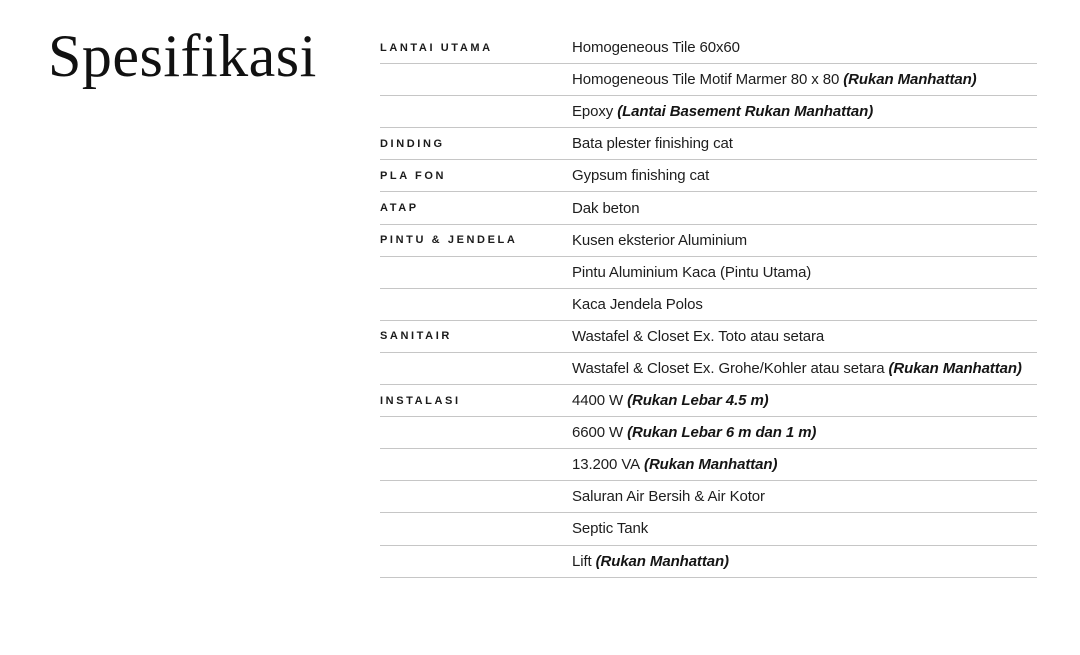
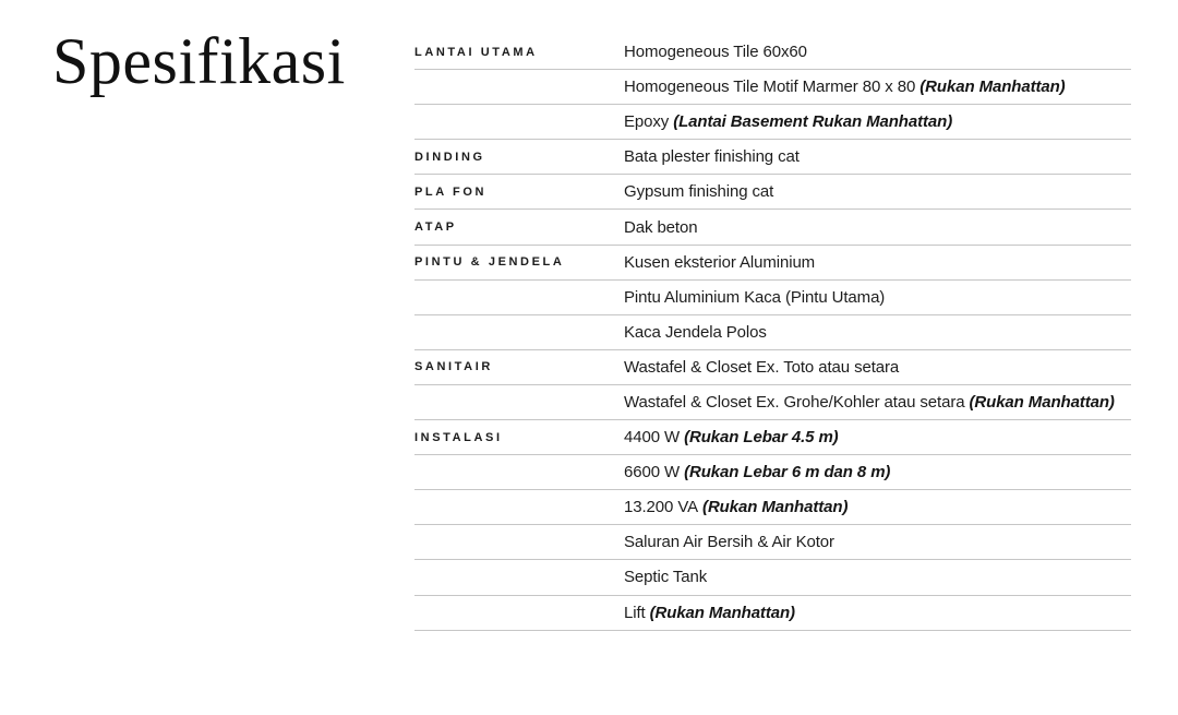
  Spesifikasi
  LANTAI UTAMA
  Homogeneous Tile 60x60
  Homogeneous Tile Motif Marmer 80 x 80 (Rukan Manhattan)
  Epoxy (Lantai Basement Rukan Manhattan)
  DINDING
  Bata plester finishing cat
  PLA FON
  Gypsum finishing cat
  ATAP
  Dak beton
  PINTU & JENDELA
  Kusen eksterior Aluminium
  Pintu Aluminium Kaca (Pintu Utama)
  Kaca Jendela Polos
  SANITAIR
  Wastafel & Closet Ex. Toto atau setara
  Wastafel & Closet Ex. Grohe/Kohler atau setara (Rukan Manhattan)
  INSTALASI
  4400 W (Rukan Lebar 4.5 m)
- 6600 W (Rukan Lebar 6 m dan 1 m)
+ 6600 W (Rukan Lebar 6 m dan 8 m)
  13.200 VA (Rukan Manhattan)
  Saluran Air Bersih & Air Kotor
  Septic Tank
  Lift (Rukan Manhattan)
